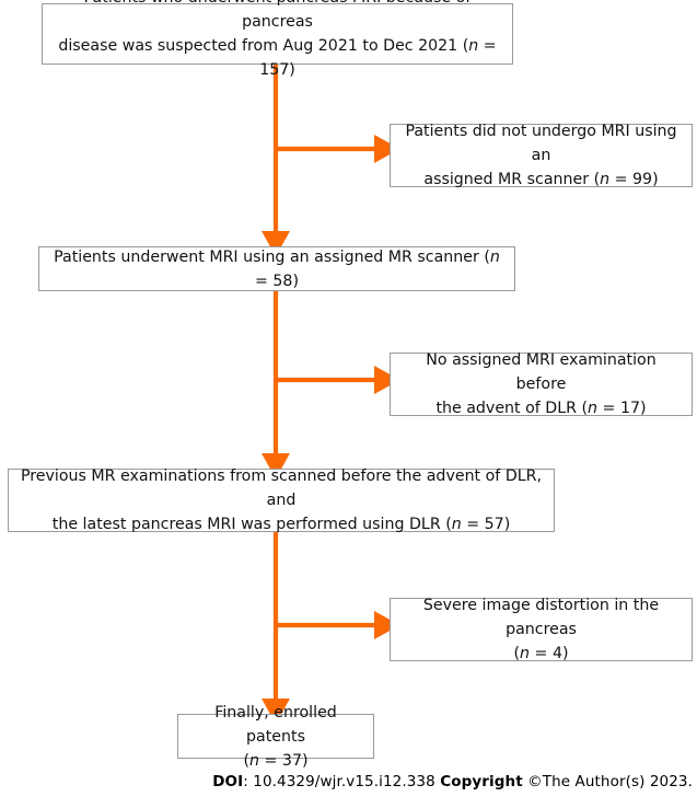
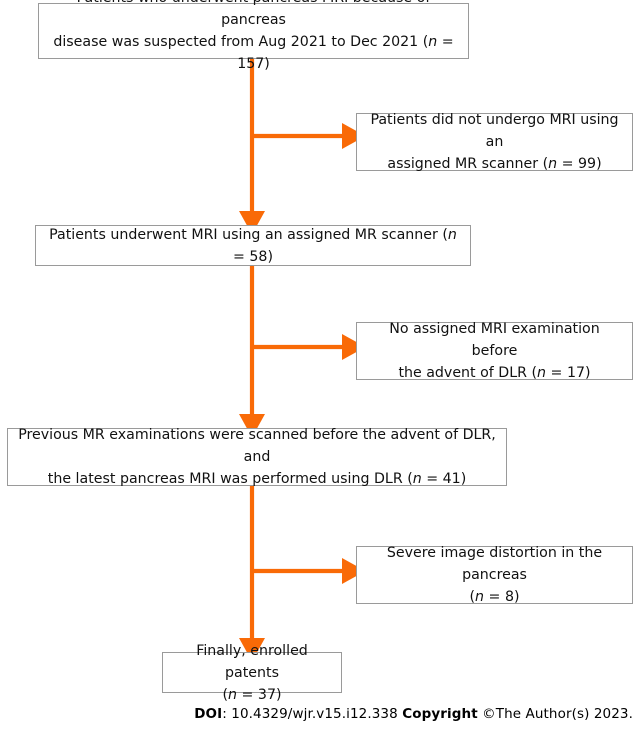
  disease was suspected from Aug 2021 to Dec 2021 (n = 157)
  Patients did not undergo MRI using an
  assigned MR scanner (n = 99)
  Patients underwent MRI using an assigned MR scanner (n = 58)
  No assigned MRI examination before
  the advent of DLR (n = 17)
- Previous MR examinations from scanned before the advent of DLR, and
+ Previous MR examinations were scanned before the advent of DLR, and
- the latest pancreas MRI was performed using DLR (n = 57)
+ the latest pancreas MRI was performed using DLR (n = 41)
  Severe image distortion in the pancreas
- (n = 4)
+ (n = 8)
  Finally, enrolled patents
  (n = 37)
  DOI: 10.4329/wjr.v15.i12.338 Copyright ©The Author(s) 2023.
